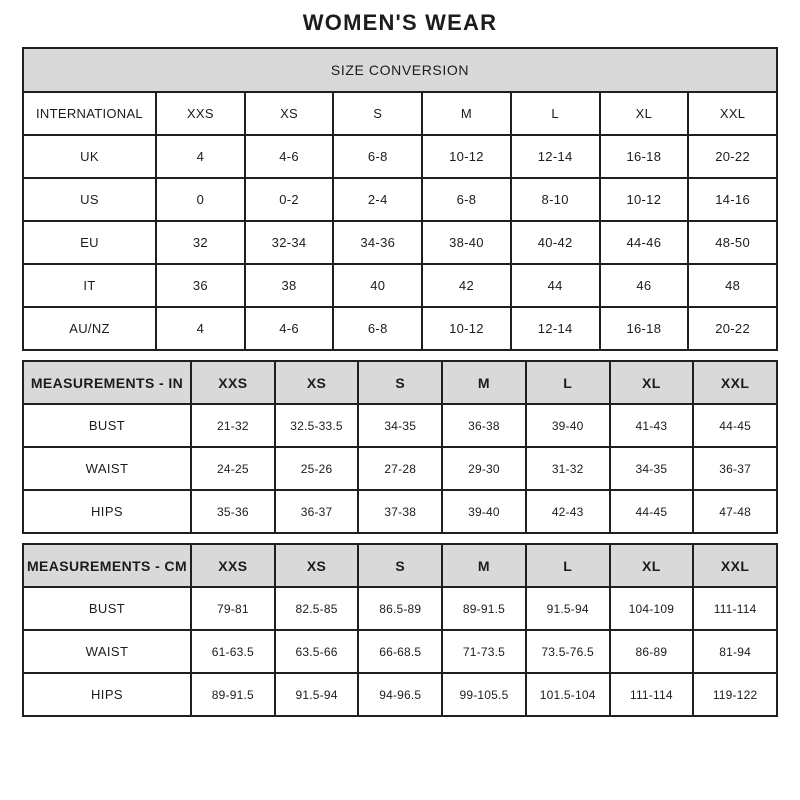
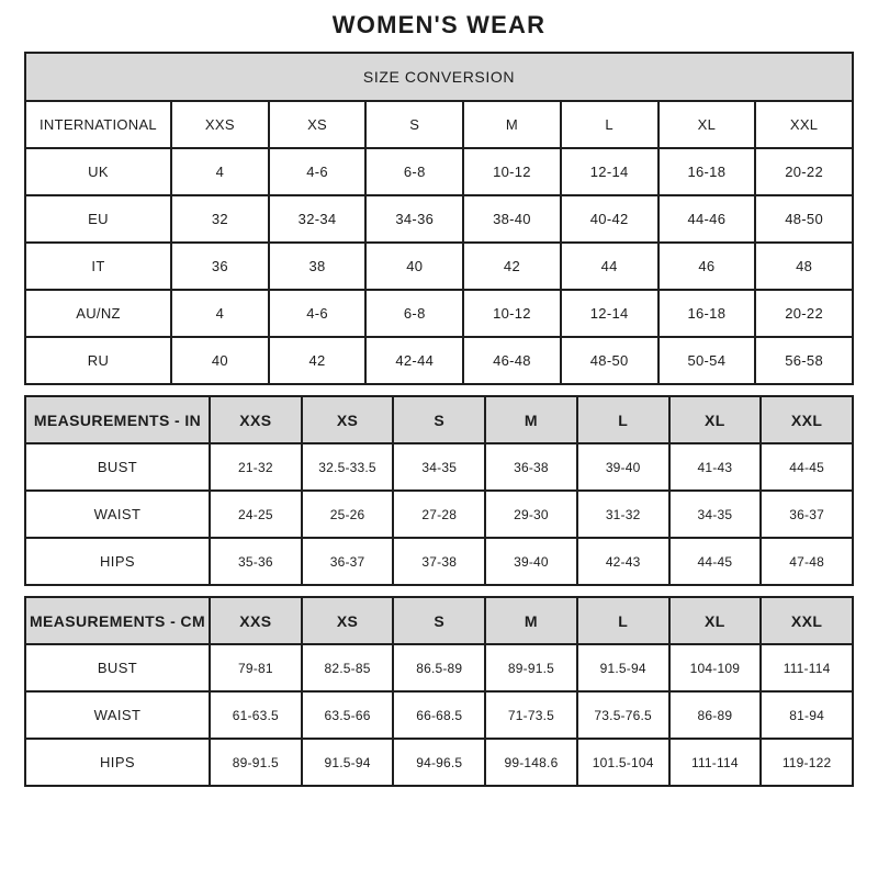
  WOMEN'S WEAR
  SIZE CONVERSION
  INTERNATIONAL	XXS	XS	S	M	L	XL	XXL
  UK	4	4-6	6-8	10-12	12-14	16-18	20-22
- US	0	0-2	2-4	6-8	8-10	10-12	14-16
  EU	32	32-34	34-36	38-40	40-42	44-46	48-50
  IT	36	38	40	42	44	46	48
  AU/NZ	4	4-6	6-8	10-12	12-14	16-18	20-22
+ RU	40	42	42-44	46-48	48-50	50-54	56-58
  MEASUREMENTS - IN	XXS	XS	S	M	L	XL	XXL
  BUST	21-32	32.5-33.5	34-35	36-38	39-40	41-43	44-45
  WAIST	24-25	25-26	27-28	29-30	31-32	34-35	36-37
  HIPS	35-36	36-37	37-38	39-40	42-43	44-45	47-48
  MEASUREMENTS - CM	XXS	XS	S	M	L	XL	XXL
  BUST	79-81	82.5-85	86.5-89	89-91.5	91.5-94	104-109	111-114
  WAIST	61-63.5	63.5-66	66-68.5	71-73.5	73.5-76.5	86-89	81-94
- HIPS	89-91.5	91.5-94	94-96.5	99-105.5	101.5-104	111-114	119-122
+ HIPS	89-91.5	91.5-94	94-96.5	99-148.6	101.5-104	111-114	119-122
